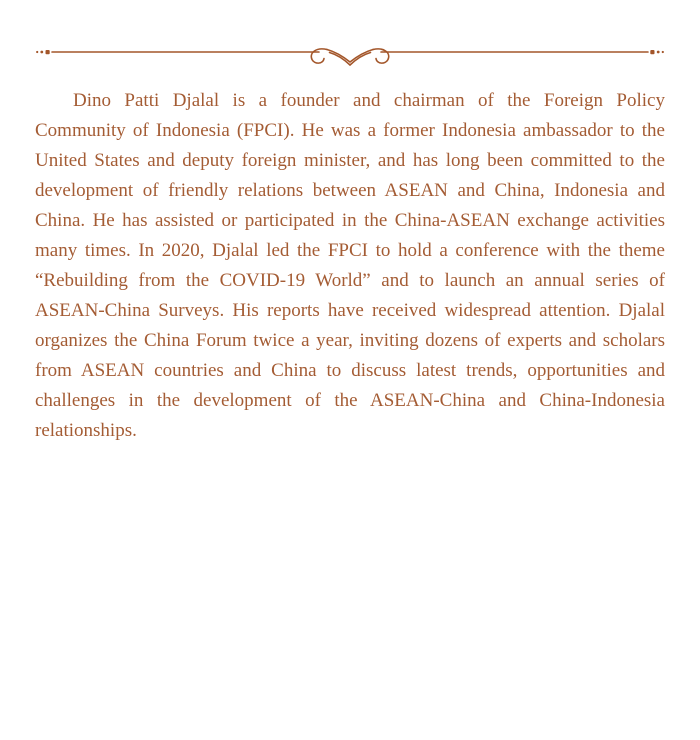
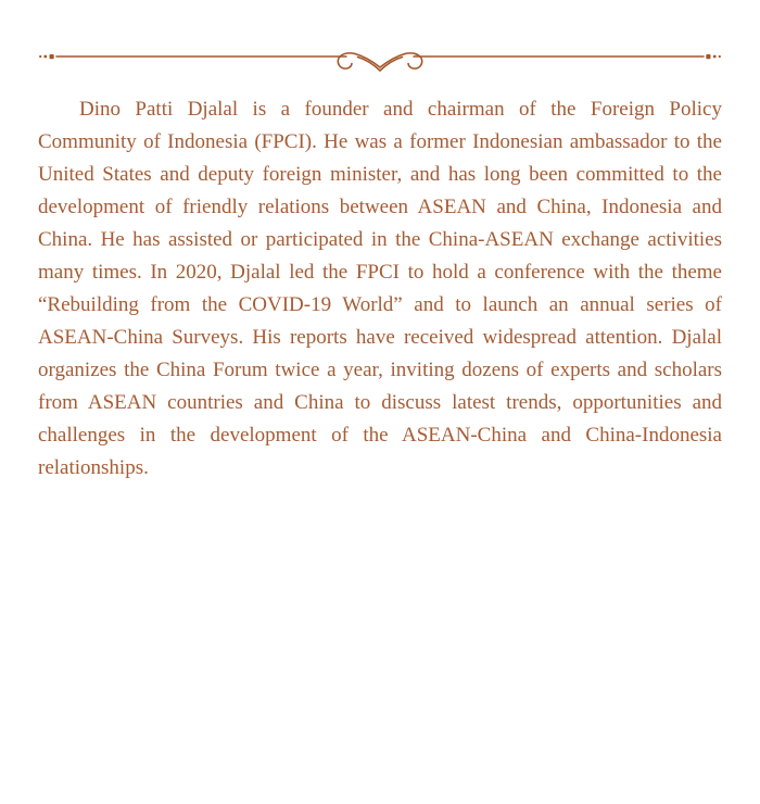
- Dino Patti Djalal is a founder and chairman of the Foreign Policy Community of Indonesia (FPCI). He was a former Indonesia ambassador to the United States and deputy foreign minister, and has long been committed to the development of friendly relations between ASEAN and China, Indonesia and China. He has assisted or participated in the China-ASEAN exchange activities many times. In 2020, Djalal led the FPCI to hold a conference with the theme “Rebuilding from the COVID-19 World” and to launch an annual series of ASEAN-China Surveys. His reports have received widespread attention. Djalal organizes the China Forum twice a year, inviting dozens of experts and scholars from ASEAN countries and China to discuss latest trends, opportunities and challenges in the development of the ASEAN-China and China-Indonesia relationships.
+ Dino Patti Djalal is a founder and chairman of the Foreign Policy Community of Indonesia (FPCI). He was a former Indonesian ambassador to the United States and deputy foreign minister, and has long been committed to the development of friendly relations between ASEAN and China, Indonesia and China. He has assisted or participated in the China-ASEAN exchange activities many times. In 2020, Djalal led the FPCI to hold a conference with the theme “Rebuilding from the COVID-19 World” and to launch an annual series of ASEAN-China Surveys. His reports have received widespread attention. Djalal organizes the China Forum twice a year, inviting dozens of experts and scholars from ASEAN countries and China to discuss latest trends, opportunities and challenges in the development of the ASEAN-China and China-Indonesia relationships.
